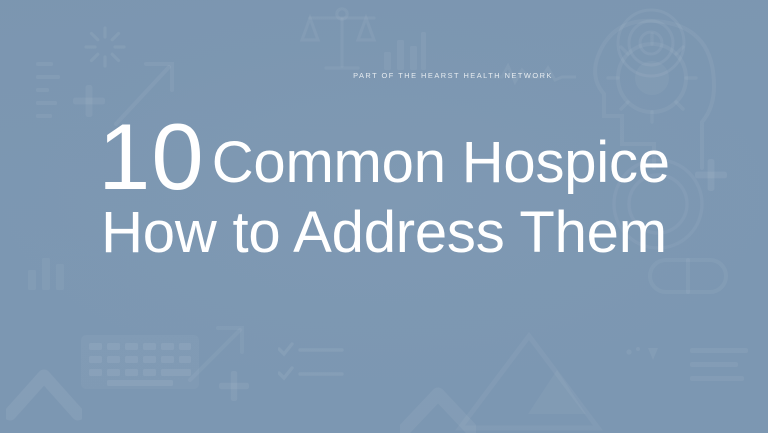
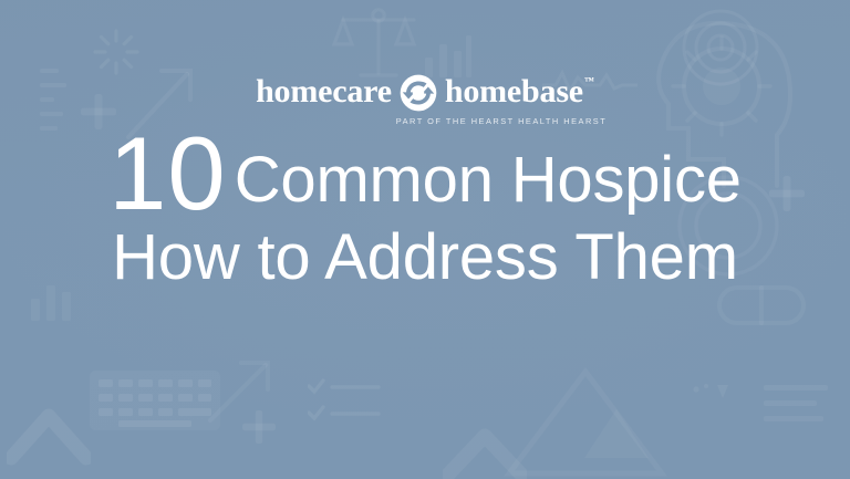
+ homecare
+ homebase
+ ™
- PART OF THE HEARST HEALTH NETWORK
+ PART OF THE HEARST HEALTH HEARST
  10Common Hospice
  How to Address Them
